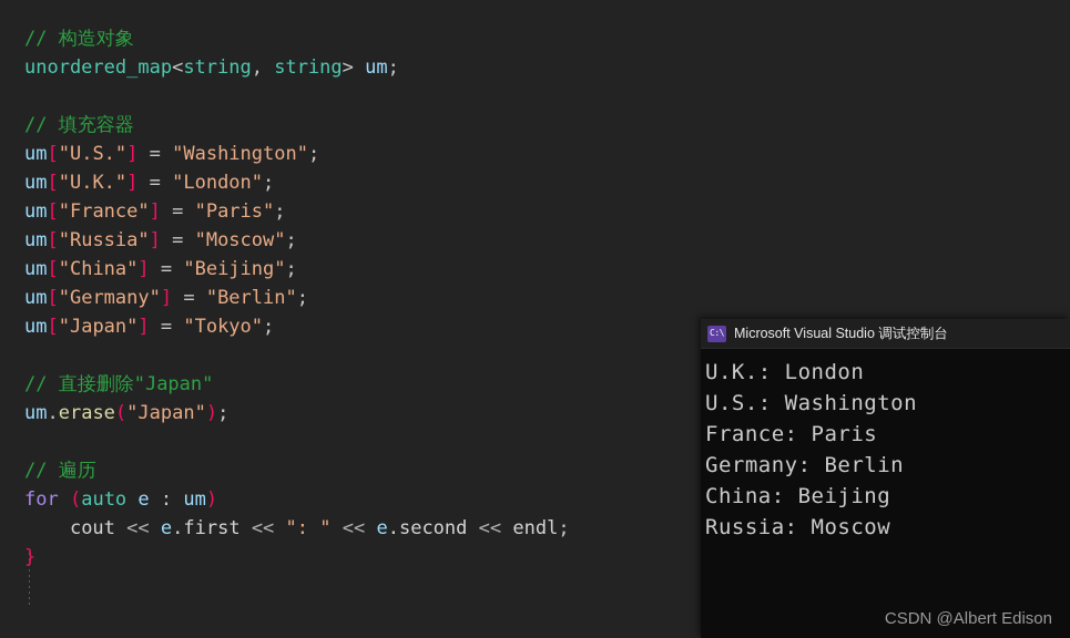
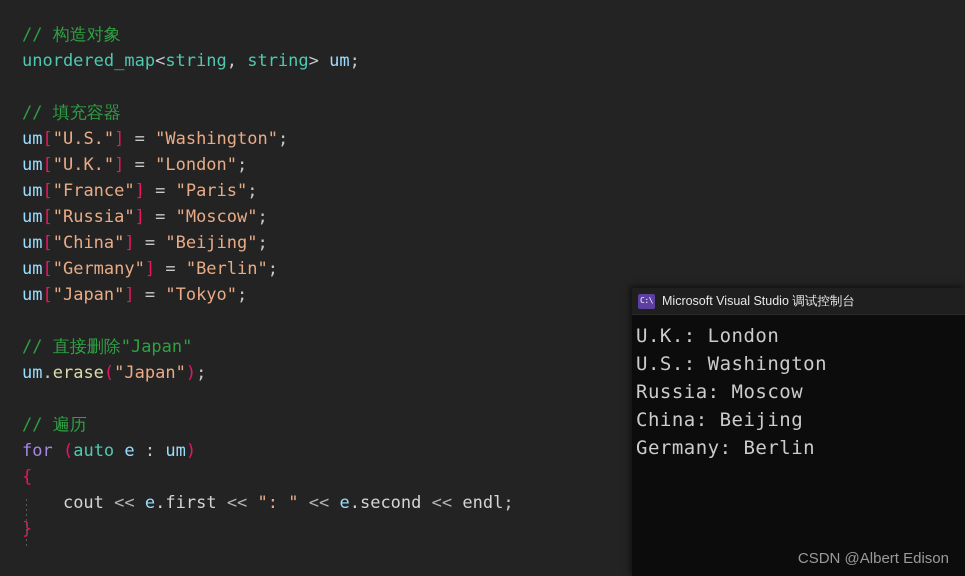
  // 构造对象
  unordered_map<string, string> um;
  // 填充容器
  um["U.S."] = "Washington";
  um["U.K."] = "London";
  um["France"] = "Paris";
  um["Russia"] = "Moscow";
  um["China"] = "Beijing";
  um["Germany"] = "Berlin";
  um["Japan"] = "Tokyo";
  // 直接删除"Japan"
  um.erase("Japan");
  // 遍历
  for (auto e : um)
+ {
  cout << e.first << ": " << e.second << endl;
  }
  C:\
  Microsoft Visual Studio 调试控制台
  U.K.: London
  U.S.: Washington
- France: Paris
- Germany: Berlin
+ Russia: Moscow
  China: Beijing
- Russia: Moscow
+ Germany: Berlin
  CSDN @Albert Edison
